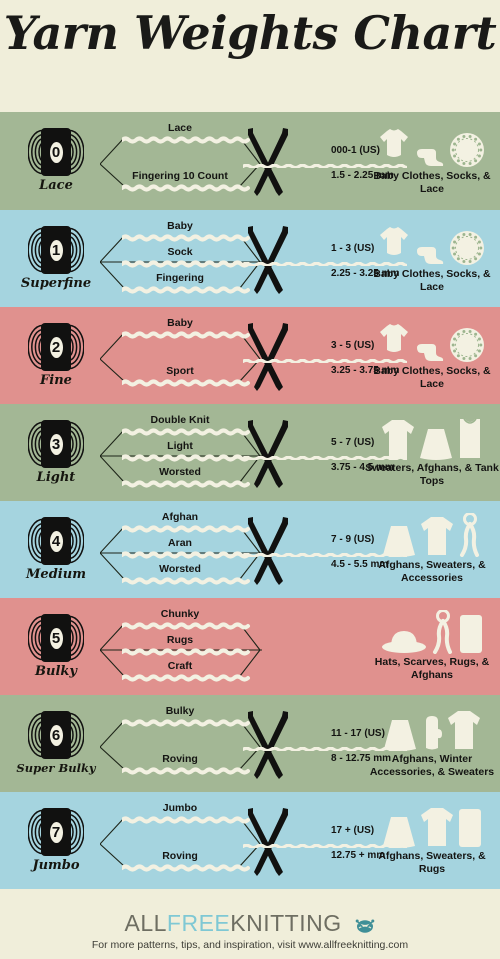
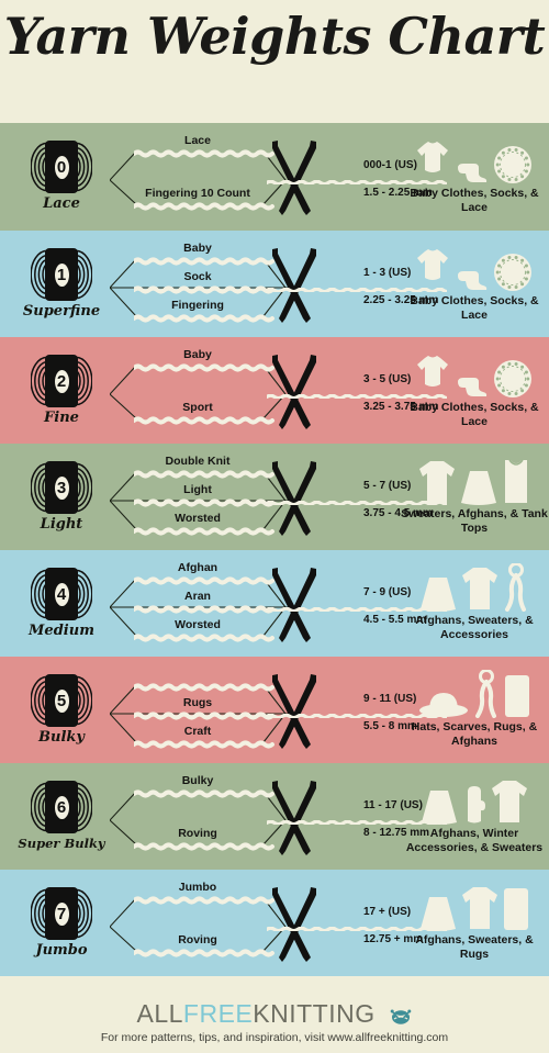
  Yarn Weights Chart
  0
  Lace
  Lace
  Fingering 10 Count
  000-1 (US)
  1.5 - 2.25 mm
  Baby Clothes, Socks, & Lace
  1
  Superfine
  Baby
  Sock
  Fingering
  1 - 3 (US)
  2.25 - 3.25 mm
  Baby Clothes, Socks, & Lace
  2
  Fine
  Baby
  Sport
  3 - 5 (US)
  3.25 - 3.75 mm
  Baby Clothes, Socks, & Lace
  3
  Light
  Double Knit
  Light
  Worsted
  5 - 7 (US)
  3.75 - 4.5 mm
  Sweaters, Afghans, & Tank Tops
  4
  Medium
  Afghan
  Aran
  Worsted
  7 - 9 (US)
  4.5 - 5.5 mm
  Afghans, Sweaters, & Accessories
  5
  Bulky
- Chunky
  Rugs
  Craft
+ 9 - 11 (US)
+ 5.5 - 8 mm
  Hats, Scarves, Rugs, & Afghans
  6
  Super Bulky
  Bulky
  Roving
  11 - 17 (US)
  8 - 12.75 mm
  Afghans, Winter Accessories, & Sweaters
  7
  Jumbo
  Jumbo
  Roving
  17 + (US)
  12.75 + mm
  Afghans, Sweaters, & Rugs
  ALLFREEKNITTING
  For more patterns, tips, and inspiration, visit www.allfreeknitting.com
